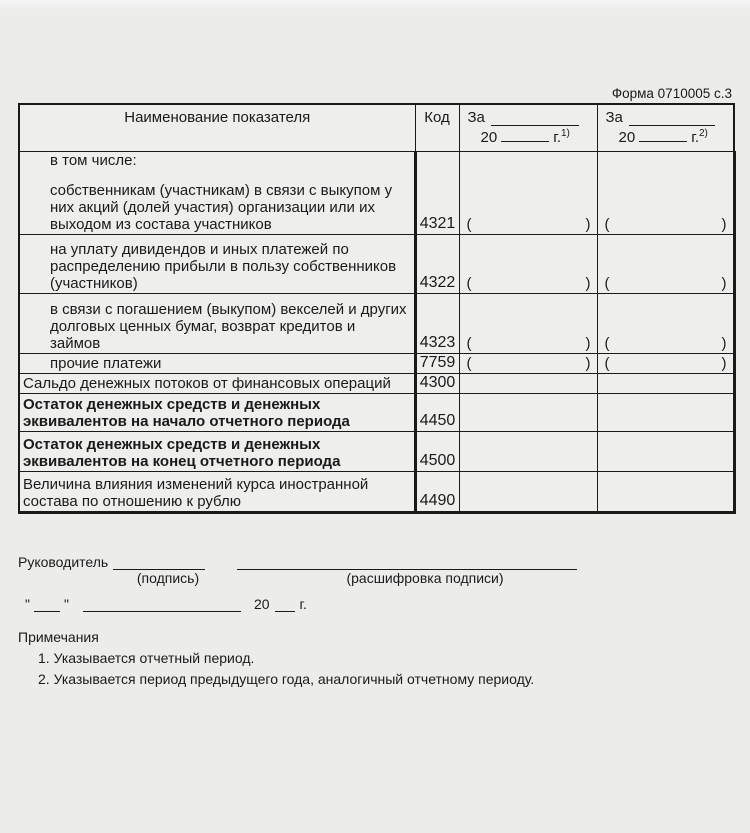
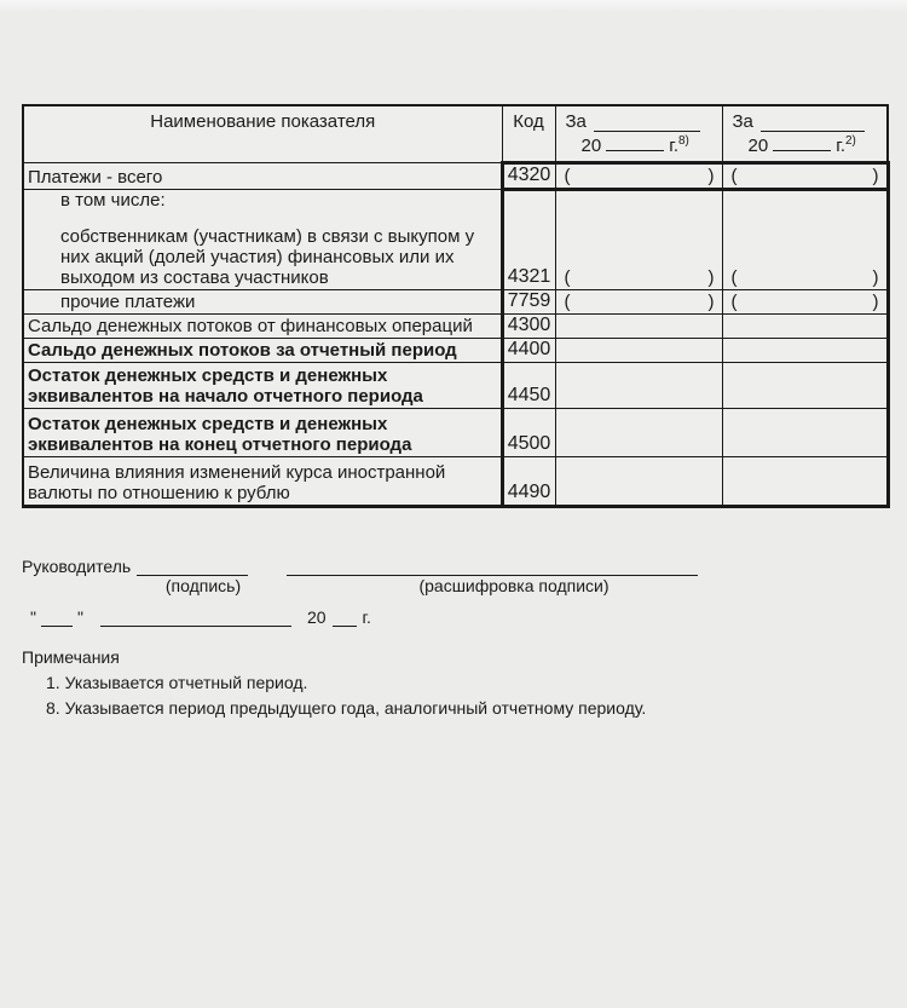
- Форма 0710005 с.3
- Наименование показателя	Код	За 20 г.1)	За 20 г.2)
+ Наименование показателя	Код	За 20 г.8)	За 20 г.2)
+ Платежи - всего	4320	( )	( )
- в том числе: собственникам (участникам) в связи с выкупом у них акций (долей участия) организации или их выходом из состава участников	4321	( )	( )
+ в том числе: собственникам (участникам) в связи с выкупом у них акций (долей участия) финансовых или их выходом из состава участников	4321	( )	( )
- на уплату дивидендов и иных платежей по распределению прибыли в пользу собственников (участников)	4322	( )	( )
- в связи с погашением (выкупом) векселей и других долговых ценных бумаг, возврат кредитов и займов	4323	( )	( )
  прочие платежи	7759	( )	( )
  Сальдо денежных потоков от финансовых операций	4300
+ Сальдо денежных потоков за отчетный период	4400
  Остаток денежных средств и денежных эквивалентов на начало отчетного периода	4450
  Остаток денежных средств и денежных эквивалентов на конец отчетного периода	4500
- Величина влияния изменений курса иностранной состава по отношению к рублю	4490
+ Величина влияния изменений курса иностранной валюты по отношению к рублю	4490
  Руководитель
  (подпись)
  (расшифровка подписи)
  "
  "
  20
  г.
  Примечания
  1. Указывается отчетный период.
- 2. Указывается период предыдущего года, аналогичный отчетному периоду.
+ 8. Указывается период предыдущего года, аналогичный отчетному периоду.
